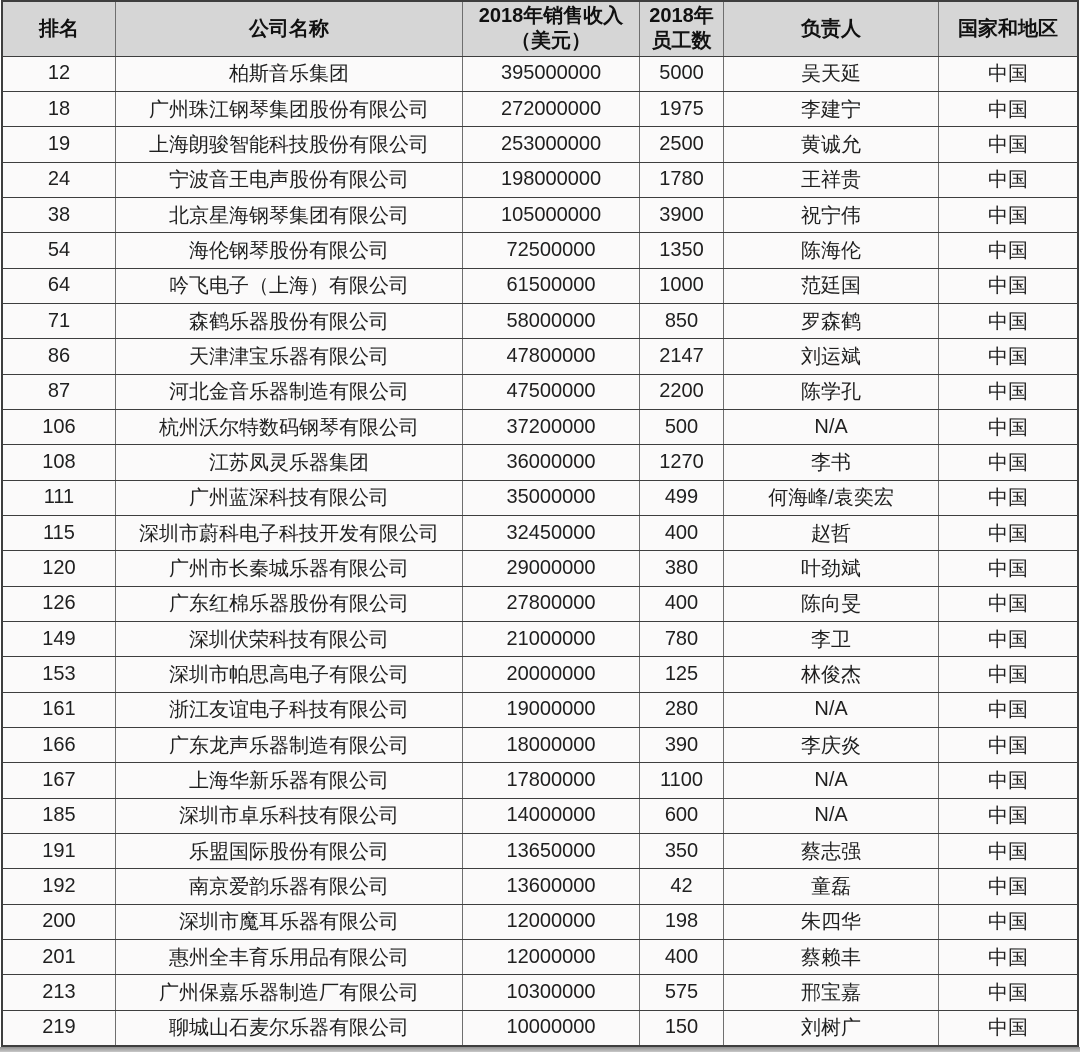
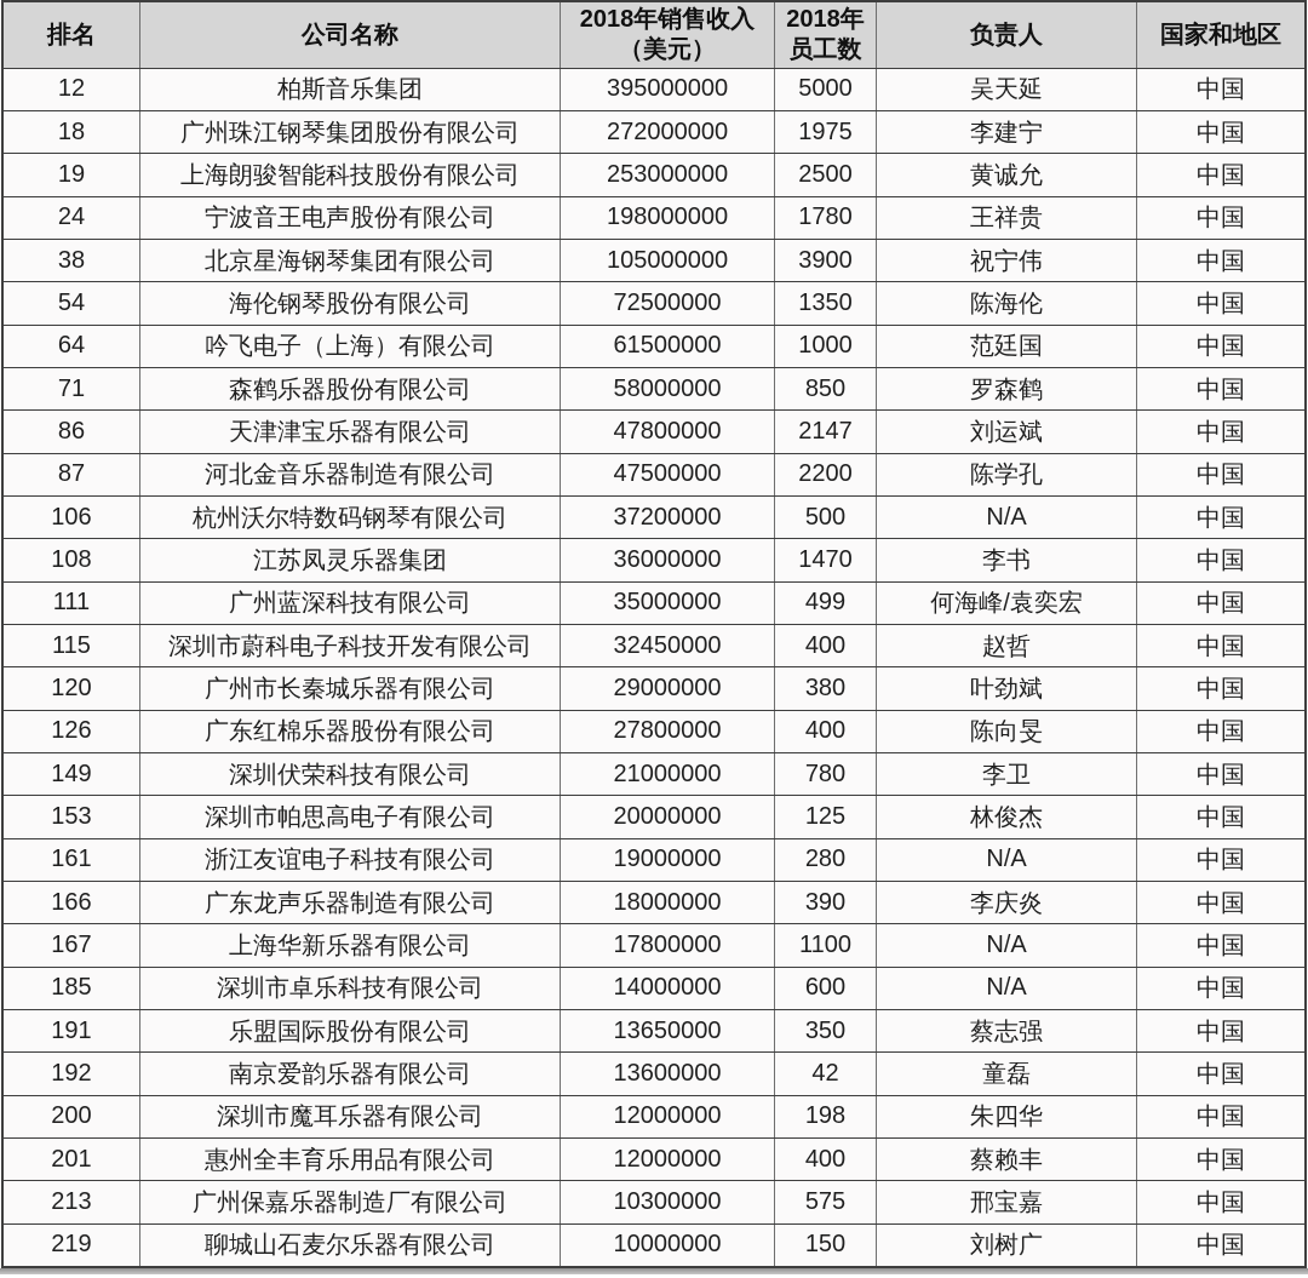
  排名	公司名称	2018年销售收入（美元）	2018年员工数	负责人	国家和地区
  12	柏斯音乐集团	395000000	5000	吴天延	中国
  18	广州珠江钢琴集团股份有限公司	272000000	1975	李建宁	中国
  19	上海朗骏智能科技股份有限公司	253000000	2500	黄诚允	中国
  24	宁波音王电声股份有限公司	198000000	1780	王祥贵	中国
  38	北京星海钢琴集团有限公司	105000000	3900	祝宁伟	中国
  54	海伦钢琴股份有限公司	72500000	1350	陈海伦	中国
  64	吟飞电子（上海）有限公司	61500000	1000	范廷国	中国
  71	森鹤乐器股份有限公司	58000000	850	罗森鹤	中国
  86	天津津宝乐器有限公司	47800000	2147	刘运斌	中国
  87	河北金音乐器制造有限公司	47500000	2200	陈学孔	中国
  106	杭州沃尔特数码钢琴有限公司	37200000	500	N/A	中国
- 108	江苏凤灵乐器集团	36000000	1270	李书	中国
+ 108	江苏凤灵乐器集团	36000000	1470	李书	中国
  111	广州蓝深科技有限公司	35000000	499	何海峰/袁奕宏	中国
  115	深圳市蔚科电子科技开发有限公司	32450000	400	赵哲	中国
  120	广州市长秦城乐器有限公司	29000000	380	叶劲斌	中国
  126	广东红棉乐器股份有限公司	27800000	400	陈向旻	中国
  149	深圳伏荣科技有限公司	21000000	780	李卫	中国
  153	深圳市帕思高电子有限公司	20000000	125	林俊杰	中国
  161	浙江友谊电子科技有限公司	19000000	280	N/A	中国
  166	广东龙声乐器制造有限公司	18000000	390	李庆炎	中国
  167	上海华新乐器有限公司	17800000	1100	N/A	中国
  185	深圳市卓乐科技有限公司	14000000	600	N/A	中国
  191	乐盟国际股份有限公司	13650000	350	蔡志强	中国
  192	南京爱韵乐器有限公司	13600000	42	童磊	中国
  200	深圳市魔耳乐器有限公司	12000000	198	朱四华	中国
  201	惠州全丰育乐用品有限公司	12000000	400	蔡赖丰	中国
  213	广州保嘉乐器制造厂有限公司	10300000	575	邢宝嘉	中国
  219	聊城山石麦尔乐器有限公司	10000000	150	刘树广	中国
